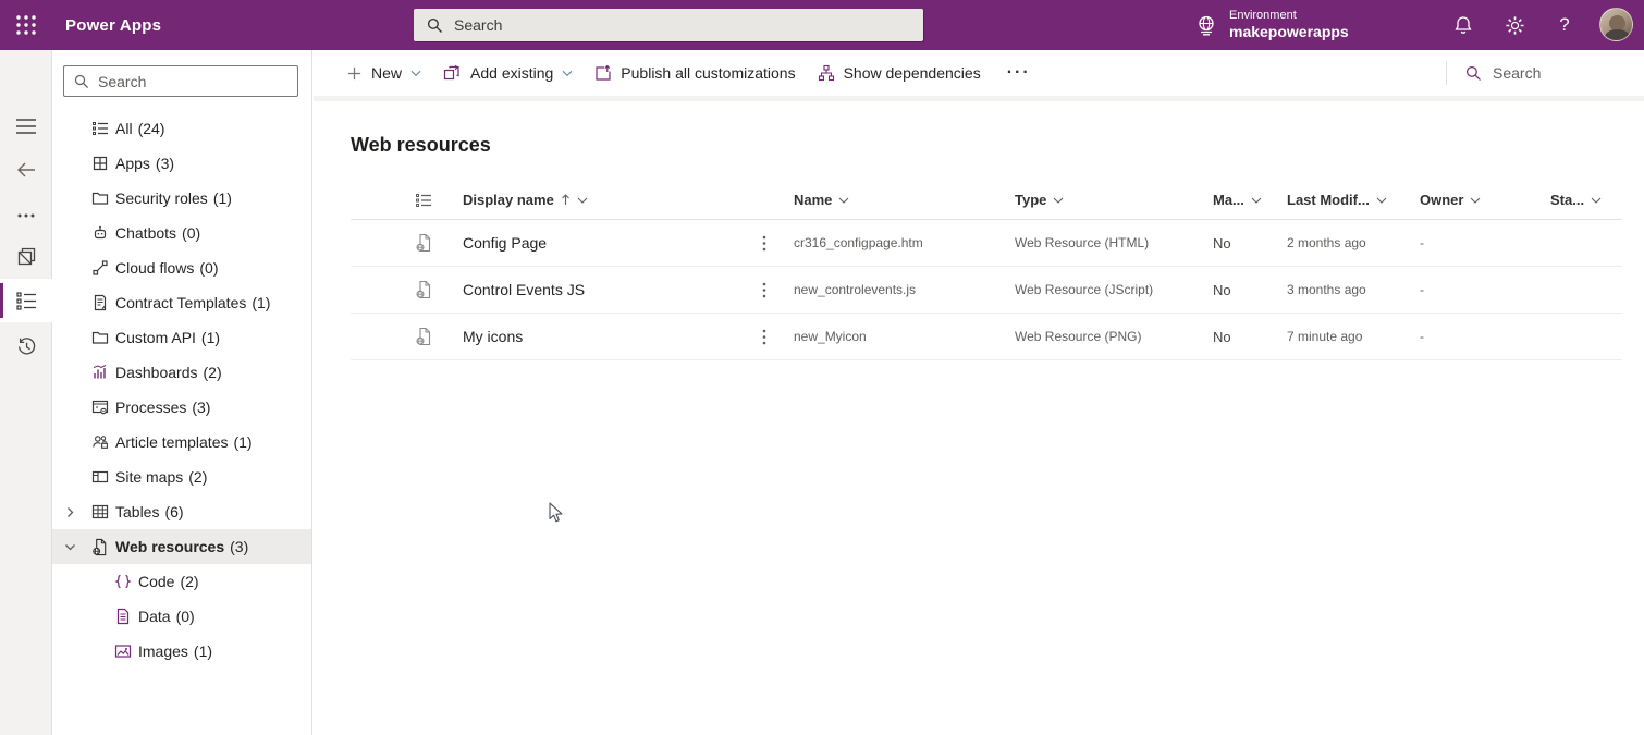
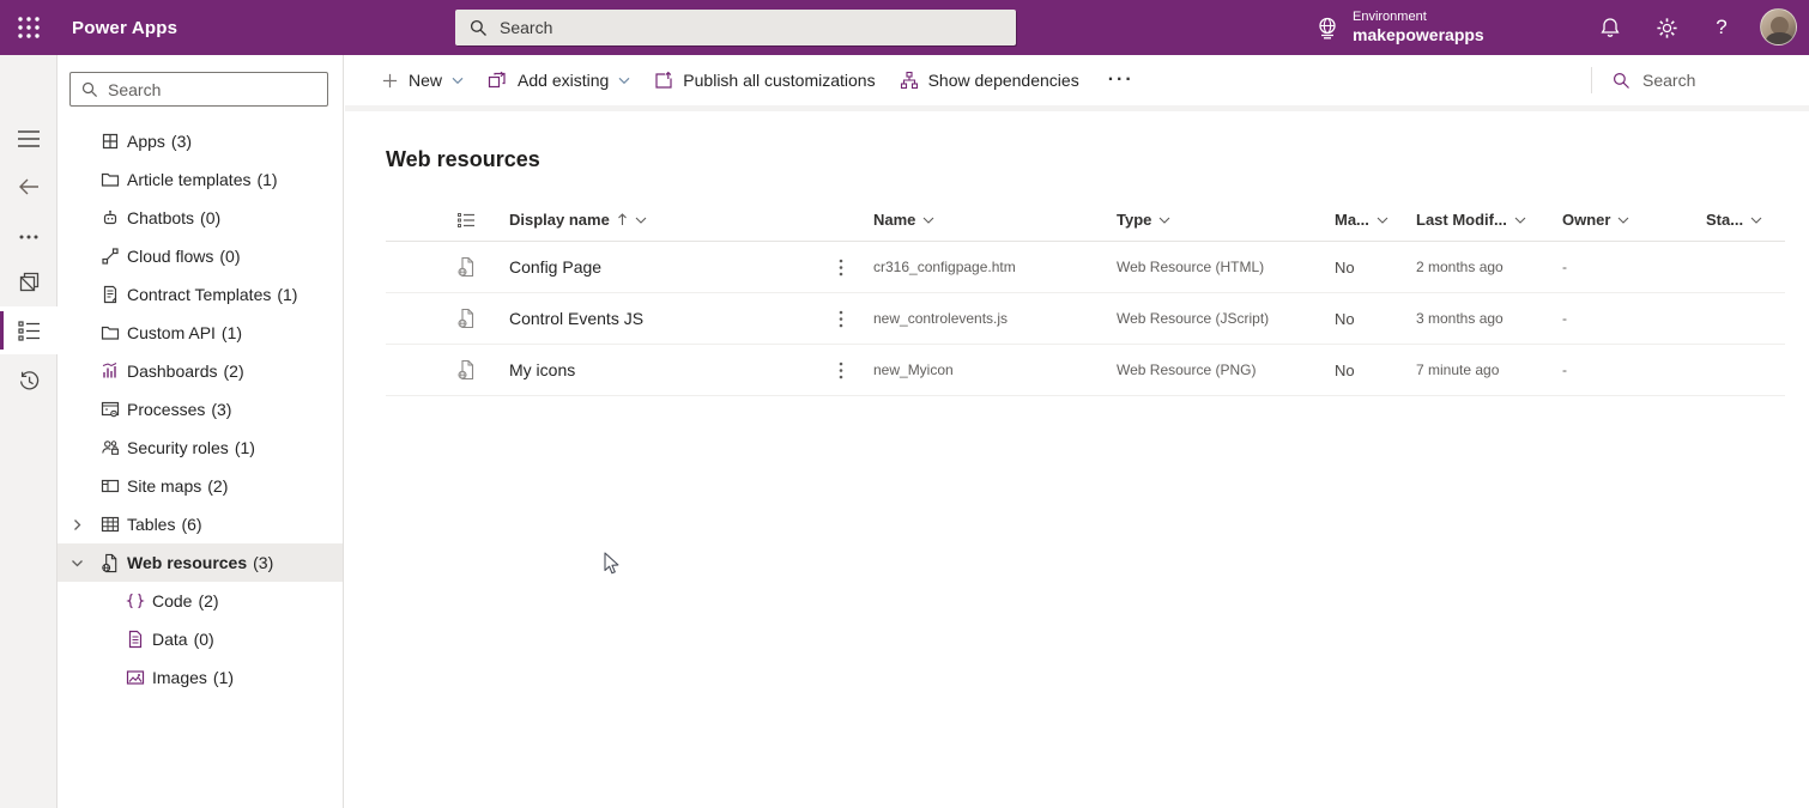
  Power Apps
  Search
  Environment
  makepowerapps
  ?
  Search
- All
- (24)
  Apps
  (3)
- Security roles
+ Article templates
  (1)
  Chatbots
  (0)
  Cloud flows
  (0)
  Contract Templates
  (1)
  Custom API
  (1)
  Dashboards
  (2)
  Processes
  (3)
- Article templates
+ Security roles
  (1)
  Site maps
  (2)
  Tables
  (6)
  Web resources
  (3)
  Code
  (2)
  Data
  (0)
  Images
  (1)
  New
  Add existing
  Publish all customizations
  Show dependencies
  ···
  Search
  Web resources
  Display name
  Name
  Type
  Ma...
  Last Modif...
  Owner
  Sta...
  Config Page
  cr316_configpage.htm
  Web Resource (HTML)
  No
  2 months ago
  -
  Control Events JS
  new_controlevents.js
  Web Resource (JScript)
  No
  3 months ago
  -
  My icons
  new_Myicon
  Web Resource (PNG)
  No
  7 minute ago
  -
